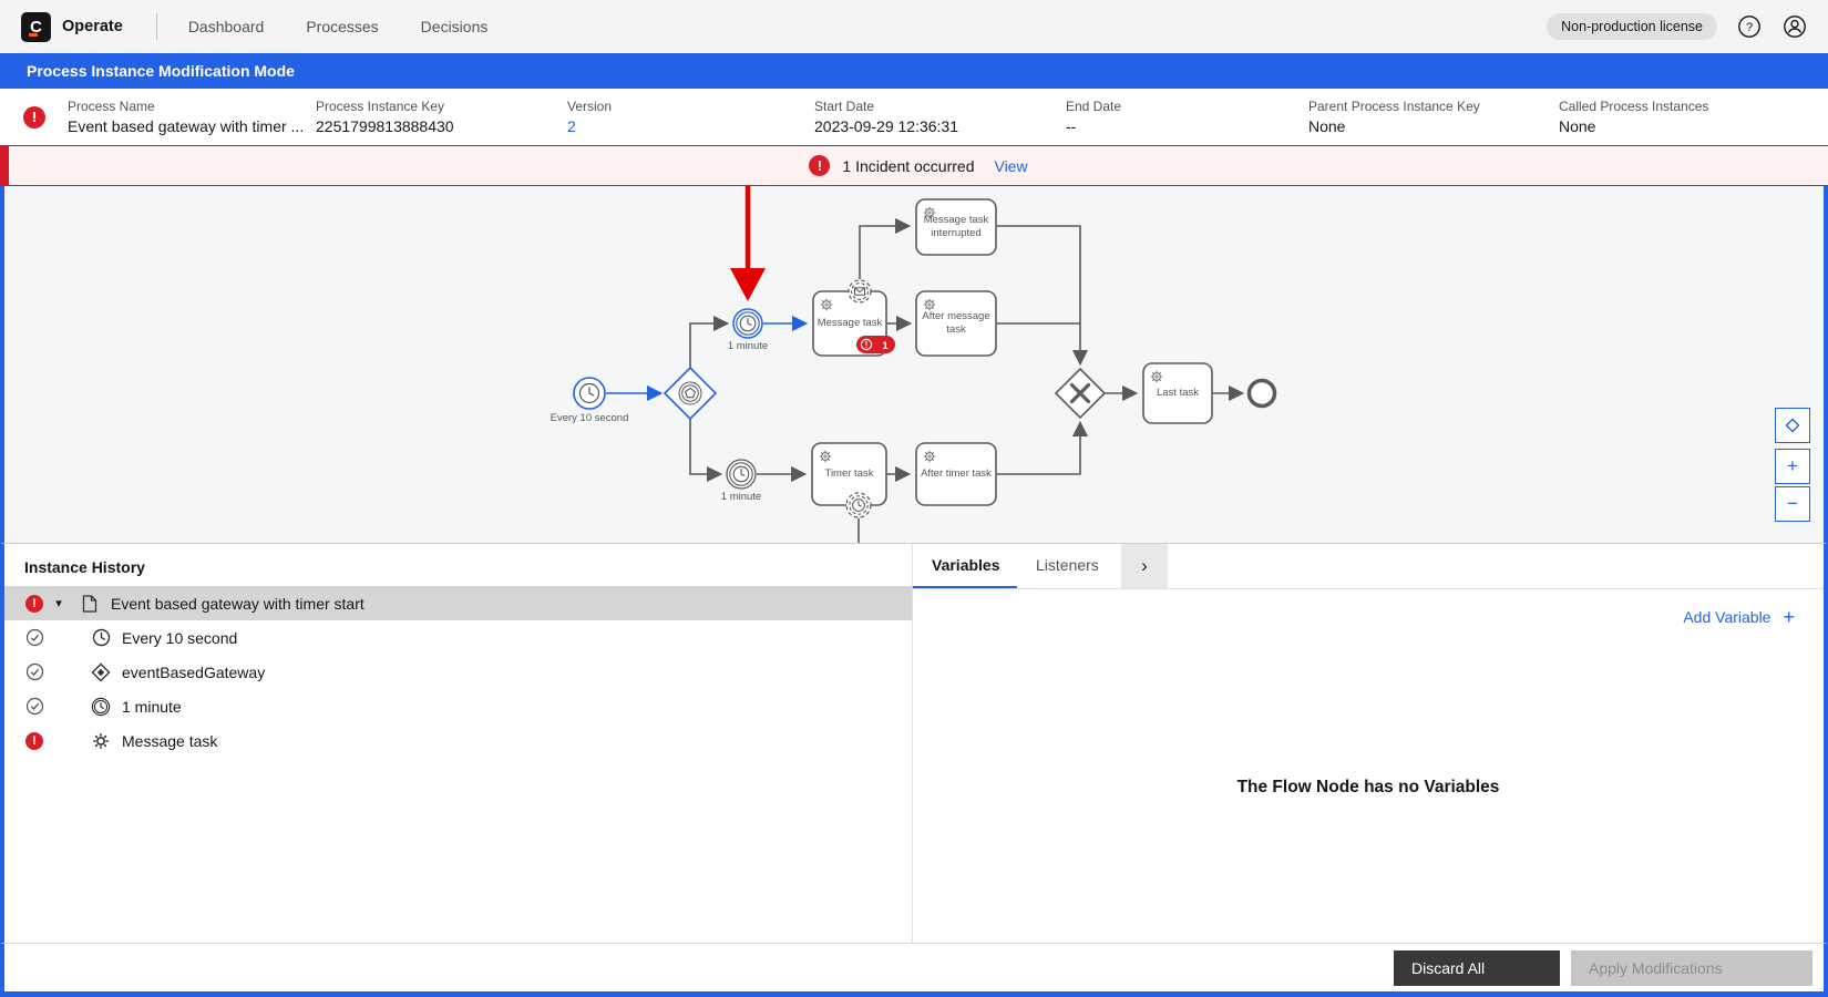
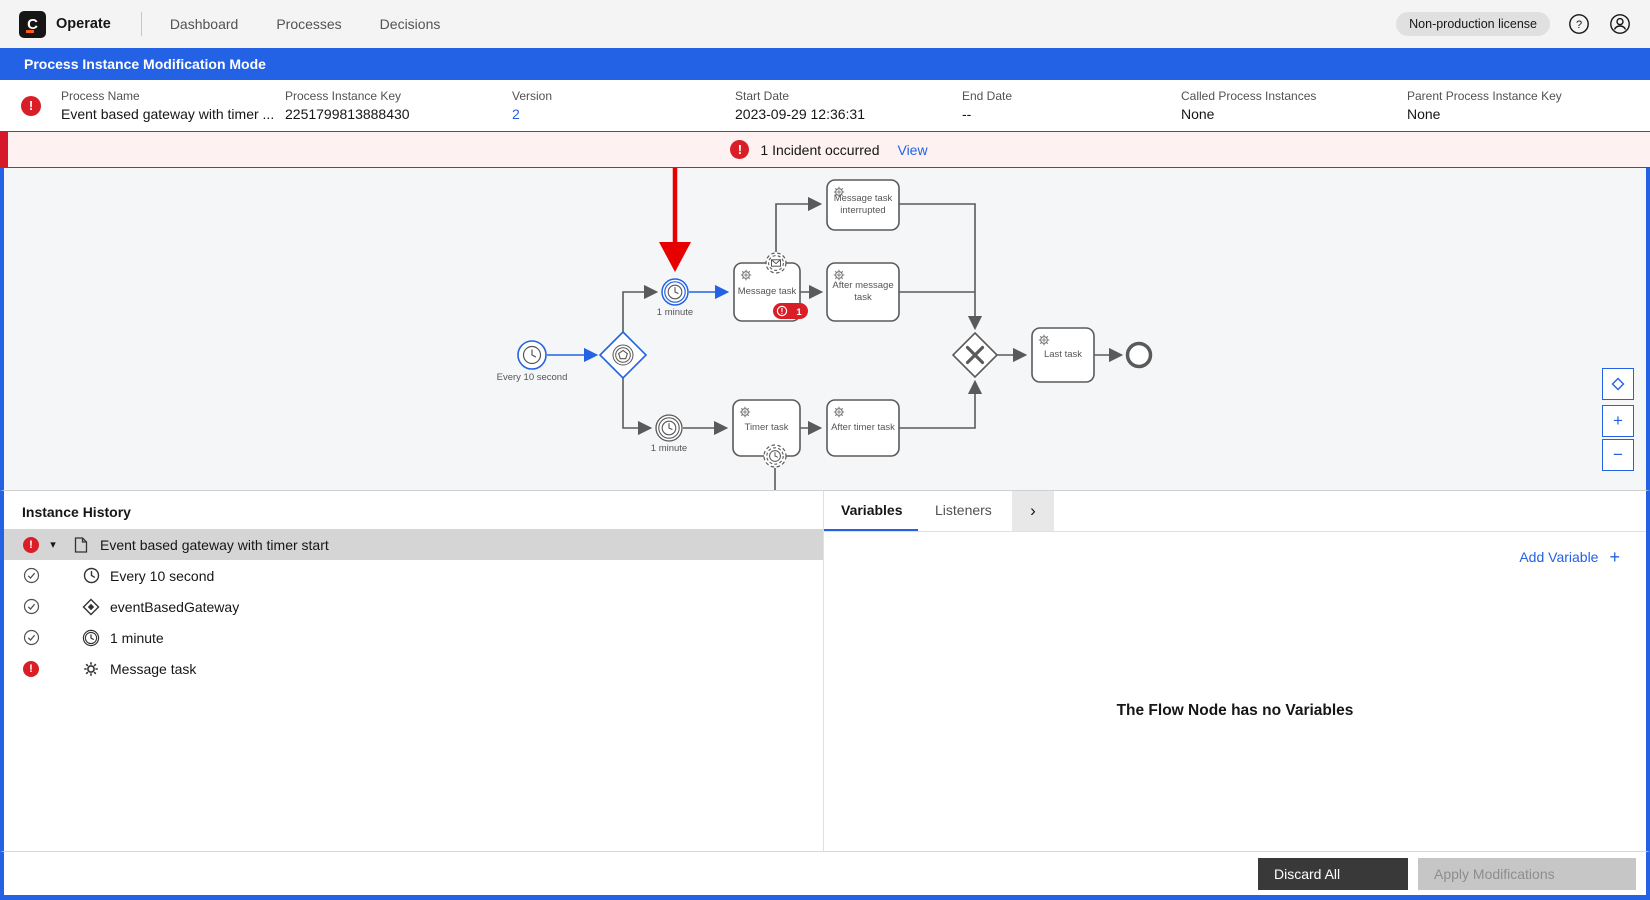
  C
  Operate
  Dashboard
  Processes
  Decisions
  Non-production license
  ?
  Process Instance Modification Mode
  !
  Process Name
  Event based gateway with timer ...
  Process Instance Key
  2251799813888430
  Version
  2
  Start Date
  2023-09-29 12:36:31
  End Date
  --
- Parent Process Instance Key
+ Called Process Instances
  None
- Called Process Instances
+ Parent Process Instance Key
  None
  !
  1 Incident occurred
  View
  Every 10 second
  1 minute
  Message task
  !
  1
  Message task interrupted
  After message task
  1 minute
  Timer task
  After timer task
  Last task
  +
  −
  Instance History
  !
  ▾
  Event based gateway with timer start
  Every 10 second
  eventBasedGateway
  1 minute
  !
  Message task
  Variables
  Listeners
  ›
  Add Variable
  +
  The Flow Node has no Variables
  Discard All
  Apply Modifications
